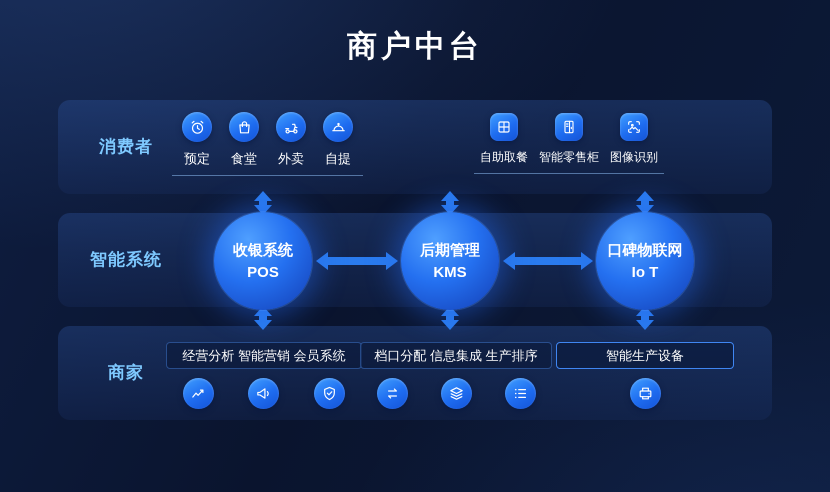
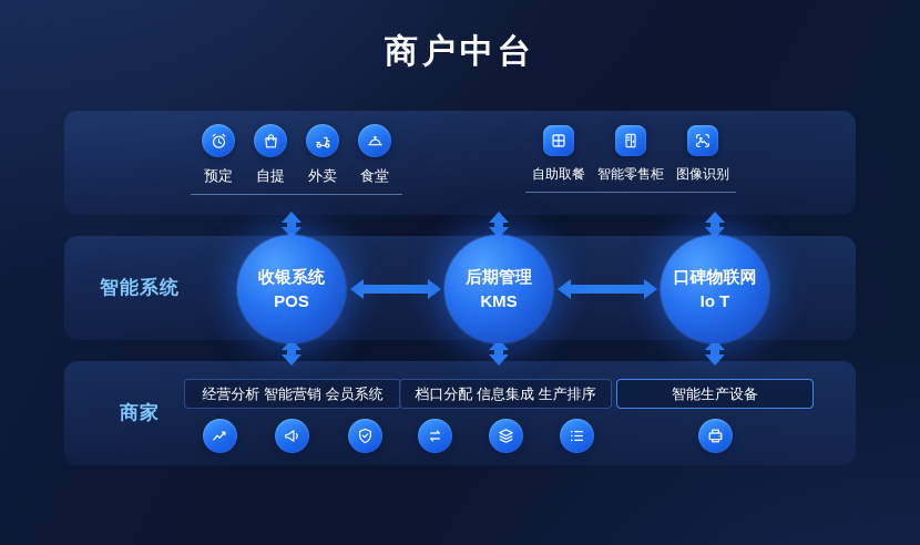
  商户中台
- 消费者
  智能系统
  商家
  预定
- 食堂
+ 自提
  外卖
- 自提
+ 食堂
  自助取餐
  智能零售柜
  图像识别
  收银系统
  POS
  后期管理
  KMS
  口碑物联网
  Io T
  经营分析 智能营销 会员系统
  档口分配 信息集成 生产排序
  智能生产设备
